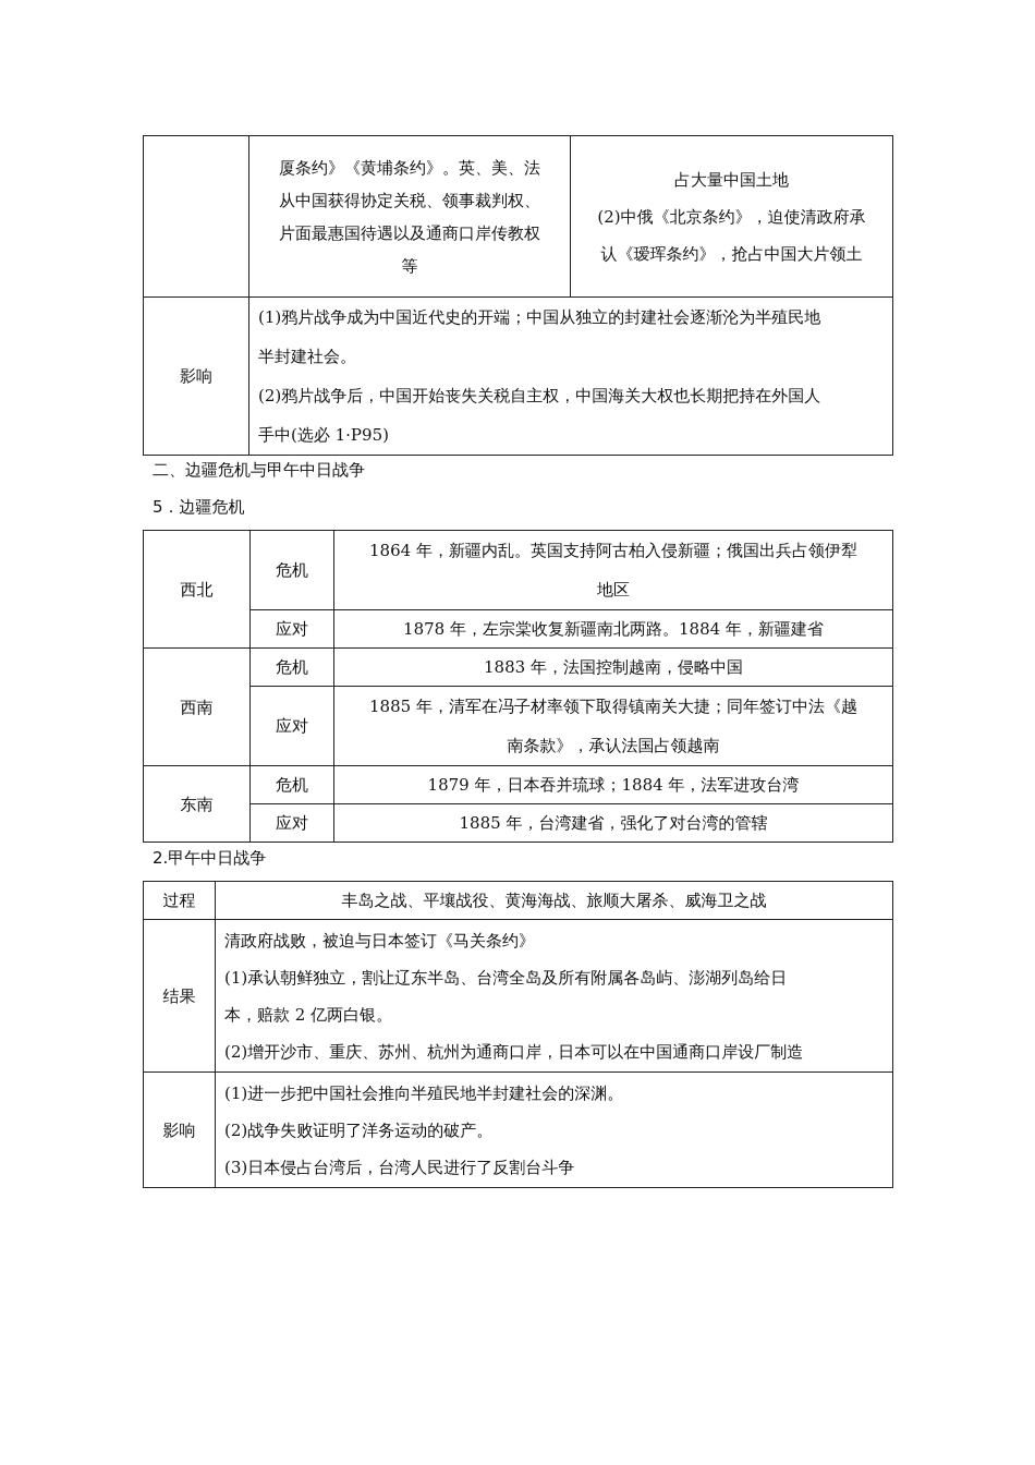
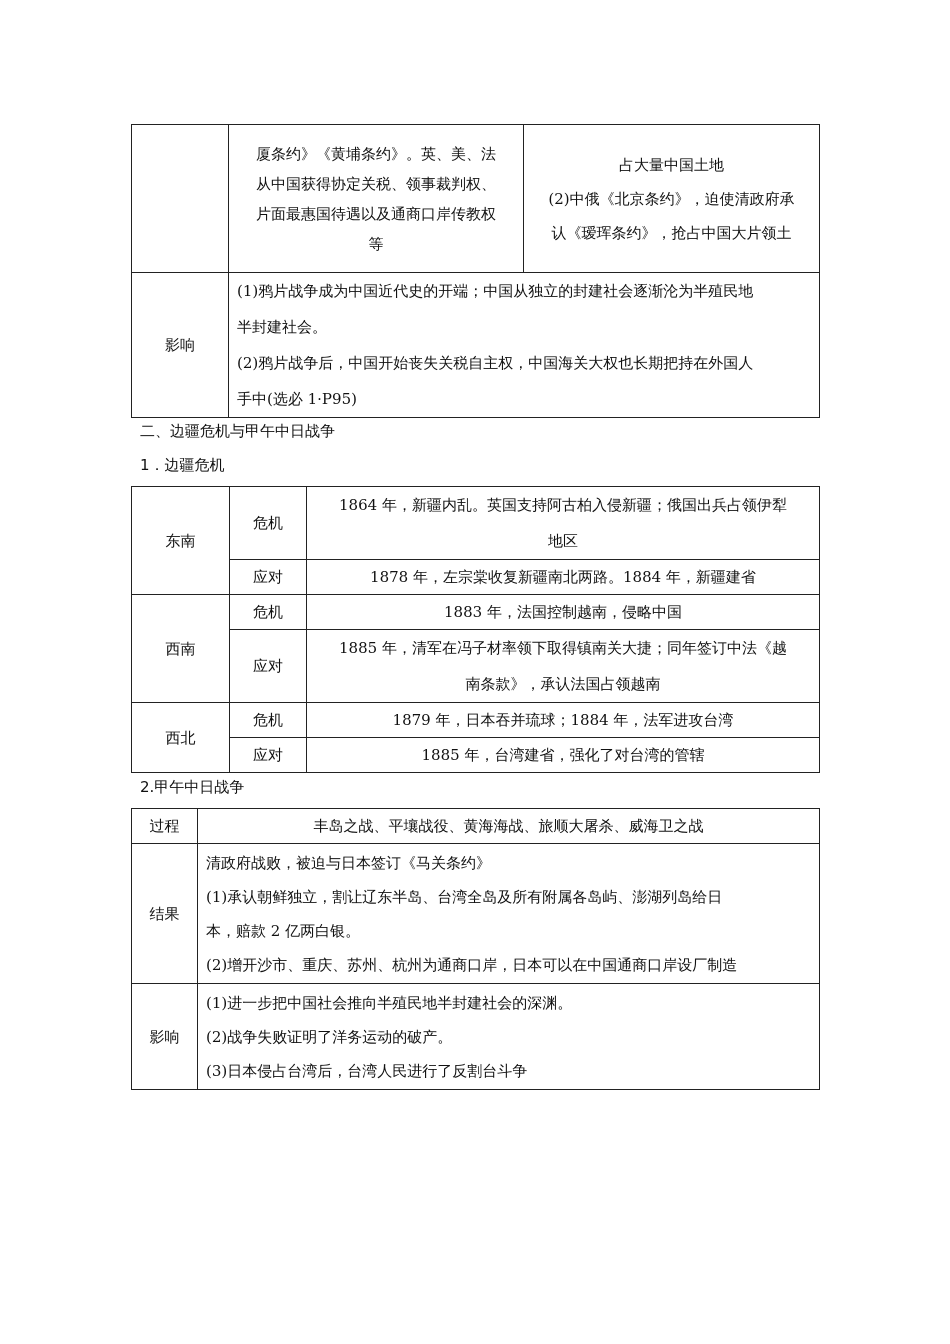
  	厦条约》《黄埔条约》。英、美、法 从中国获得协定关税、领事裁判权、 片面最惠国待遇以及通商口岸传教权 等	占大量中国土地 (2)中俄《北京条约》，迫使清政府承 认《瑷珲条约》，抢占中国大片领土
  影响	(1)鸦片战争成为中国近代史的开端；中国从独立的封建社会逐渐沦为半殖民地 半封建社会。 (2)鸦片战争后，中国开始丧失关税自主权，中国海关大权也长期把持在外国人 手中(选必 1·P95)
  二、边疆危机与甲午中日战争
- 5．边疆危机
+ 1．边疆危机
- 西北	危机	1864 年，新疆内乱。英国支持阿古柏入侵新疆；俄国出兵占领伊犁 地区
+ 东南	危机	1864 年，新疆内乱。英国支持阿古柏入侵新疆；俄国出兵占领伊犁 地区
  应对	1878 年，左宗棠收复新疆南北两路。1884 年，新疆建省
  西南	危机	1883 年，法国控制越南，侵略中国
  应对	1885 年，清军在冯子材率领下取得镇南关大捷；同年签订中法《越 南条款》，承认法国占领越南
- 东南	危机	1879 年，日本吞并琉球；1884 年，法军进攻台湾
+ 西北	危机	1879 年，日本吞并琉球；1884 年，法军进攻台湾
  应对	1885 年，台湾建省，强化了对台湾的管辖
  2.甲午中日战争
  过程	丰岛之战、平壤战役、黄海海战、旅顺大屠杀、威海卫之战
  结果	清政府战败，被迫与日本签订《马关条约》 (1)承认朝鲜独立，割让辽东半岛、台湾全岛及所有附属各岛屿、澎湖列岛给日 本，赔款 2 亿两白银。 (2)增开沙市、重庆、苏州、杭州为通商口岸，日本可以在中国通商口岸设厂制造
  影响	(1)进一步把中国社会推向半殖民地半封建社会的深渊。 (2)战争失败证明了洋务运动的破产。 (3)日本侵占台湾后，台湾人民进行了反割台斗争
